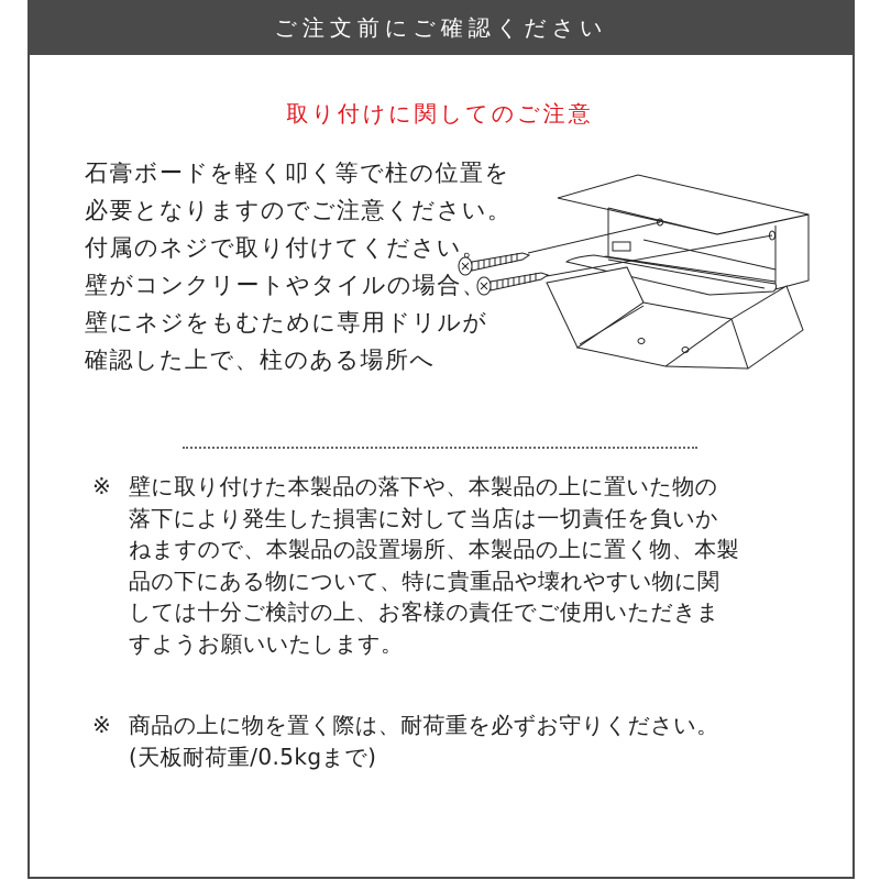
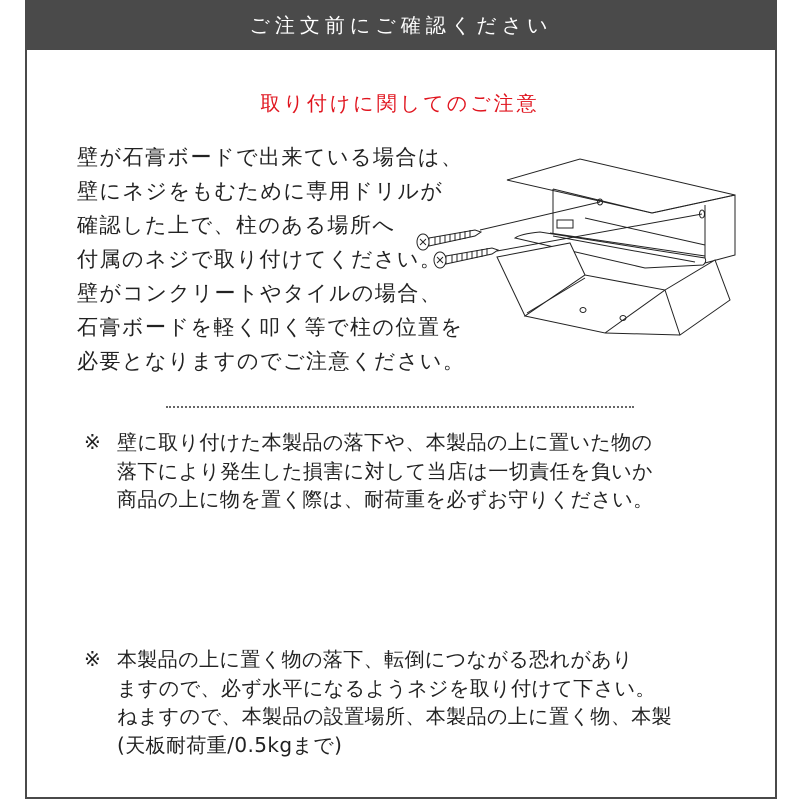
  ご注文前にご確認ください
  取り付けに関してのご注意
+ 壁が石膏ボードで出来ている場合は、
- 石膏ボードを軽く叩く等で柱の位置を
+ 壁にネジをもむために専用ドリルが
- 必要となりますのでご注意ください。
+ 確認した上で、柱のある場所へ
  付属のネジで取り付けてください。
  壁がコンクリートやタイルの場合、
- 壁にネジをもむために専用ドリルが
+ 石膏ボードを軽く叩く等で柱の位置を
- 確認した上で、柱のある場所へ
+ 必要となりますのでご注意ください。
  ※
  壁に取り付けた本製品の落下や、本製品の上に置いた物の
  落下により発生した損害に対して当店は一切責任を負いか
- ねますので、本製品の設置場所、本製品の上に置く物、本製
+ 商品の上に物を置く際は、耐荷重を必ずお守りください。
- 品の下にある物について、特に貴重品や壊れやすい物に関
- しては十分ご検討の上、お客様の責任でご使用いただきま
- すようお願いいたします。
  ※
+ 本製品の上に置く物の落下、転倒につながる恐れがあり
+ ますので、必ず水平になるようネジを取り付けて下さい。
- 商品の上に物を置く際は、耐荷重を必ずお守りください。
+ ねますので、本製品の設置場所、本製品の上に置く物、本製
  (天板耐荷重/0.5kgまで)
